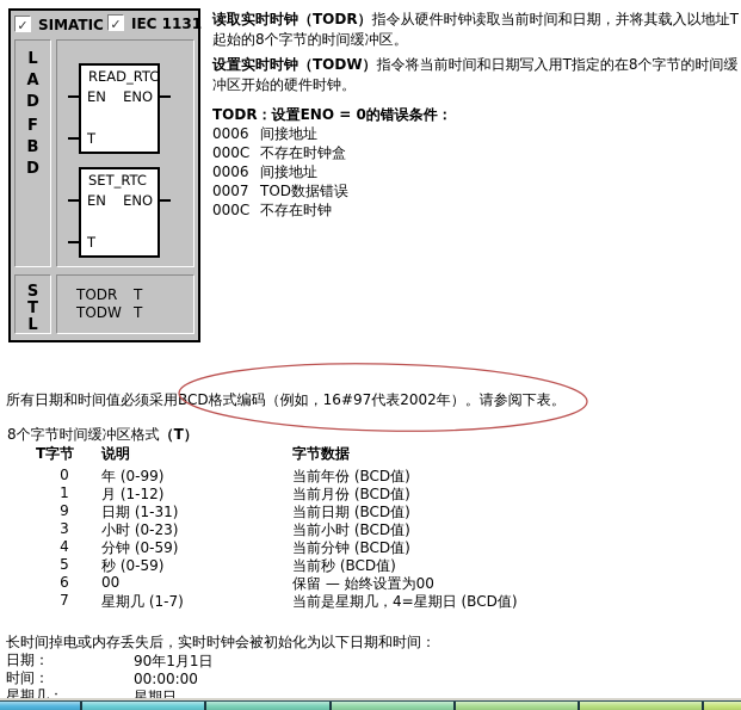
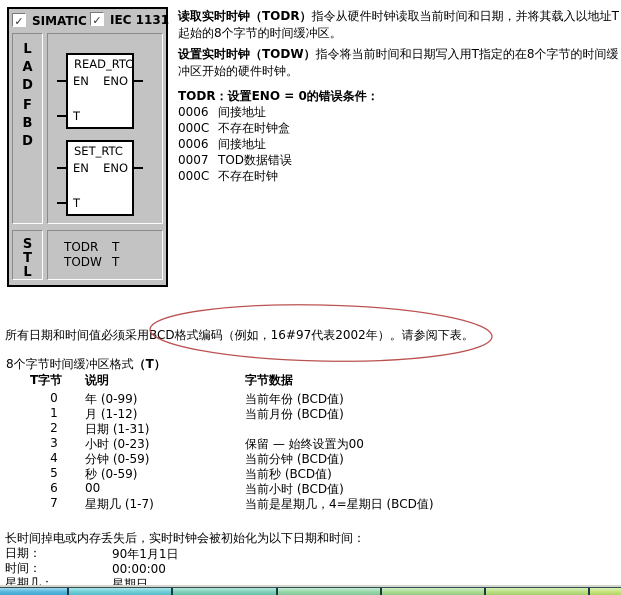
  ✓
  SIMATIC
  ✓
  IEC 1131
  L
  A
  D
  F
  B
  D
  READ_RTC
  EN
  ENO
  T
  SET_RTC
  EN
  ENO
  T
  S
  T
  L
  TODR
  T
  TODW
  T
  读取实时时钟（TODR）指令从硬件时钟读取当前时间和日期，并将其载入以地址T起始的8个字节的时间缓冲区。
  设置实时时钟（TODW）指令将当前时间和日期写入用T指定的在8个字节的时间缓冲区开始的硬件时钟。
  TODR：设置ENO = 0的错误条件：
  0006 间接地址
  000C 不存在时钟盒
  0006 间接地址
  0007 TOD数据错误
  000C 不存在时钟
  所有日期和时间值必须采用CD格式编码（例如，16#97代表2002年）。请参阅下表。
  8个字节时间缓冲区格式（T）
  T字节
  说明
  字节数据
  0
  年 (0-99)
  当前年份 (BCD值)
  1
  月 (1-12)
  当前月份 (BCD值)
- 9
+ 2
  日期 (1-31)
- 当前日期 (BCD值)
  3
  小时 (0-23)
- 当前小时 (BCD值)
+ 保留 — 始终设置为00
  4
  分钟 (0-59)
  当前分钟 (BCD值)
  5
  秒 (0-59)
  当前秒 (BCD值)
  6
  00
- 保留 — 始终设置为00
+ 当前小时 (BCD值)
  7
  星期几 (1-7)
  当前是星期几，4=星期日 (BCD值)
  长时间掉电或内存丢失后，实时时钟会被初始化为以下日期和时间：
  日期：
  90年1月1日
  时间：
  00:00:00
  星期几：
  星期日
